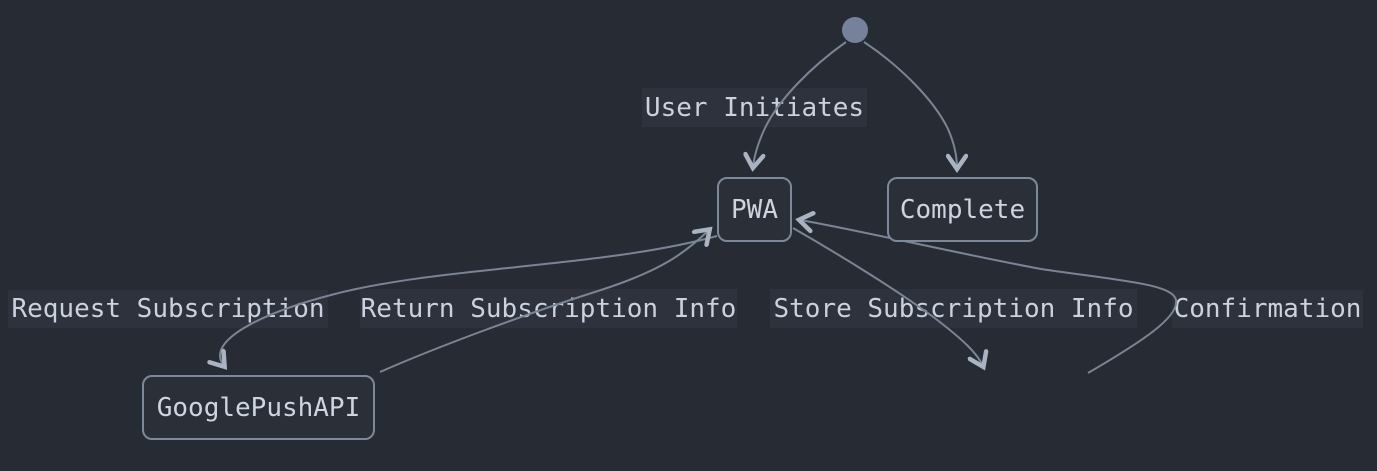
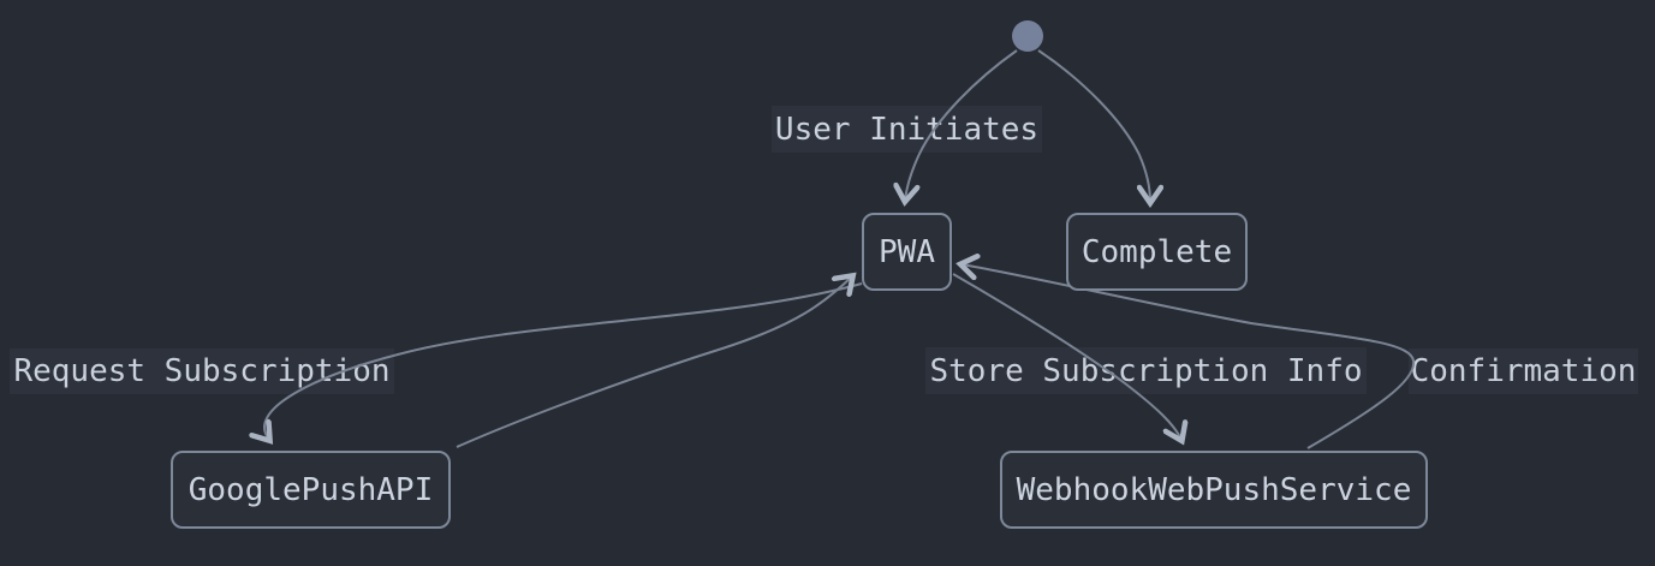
  User Iniiates
  Request Subscripton
- Return Subscription Info
  Store Subcription Info
  Confirmation
  PWA
  Complete
  GooglePushAPI
+ WebhookWebPushService
